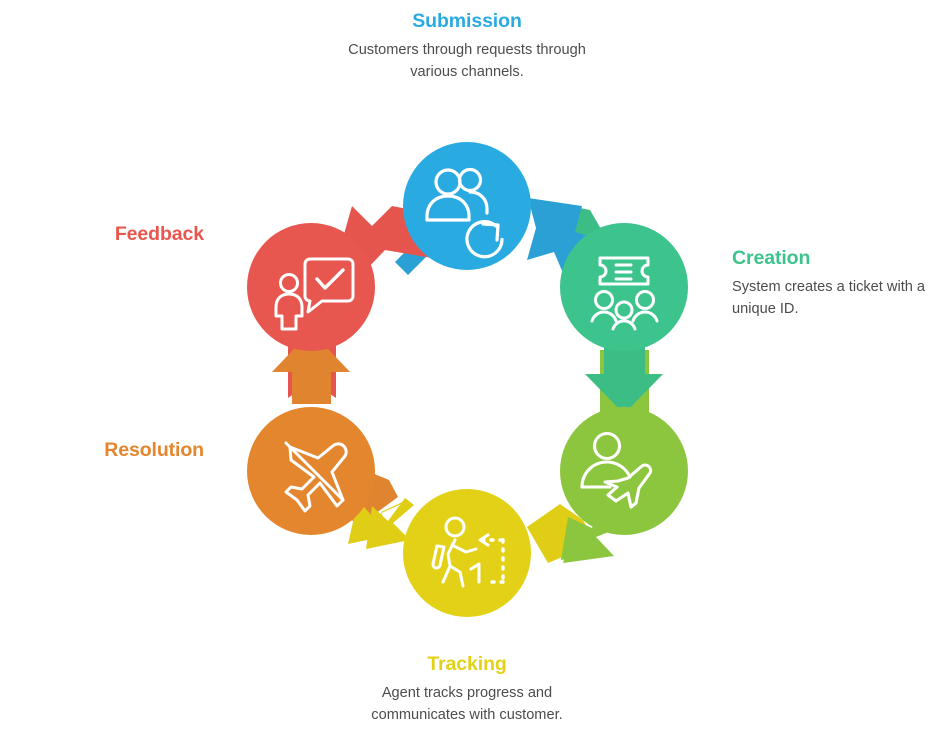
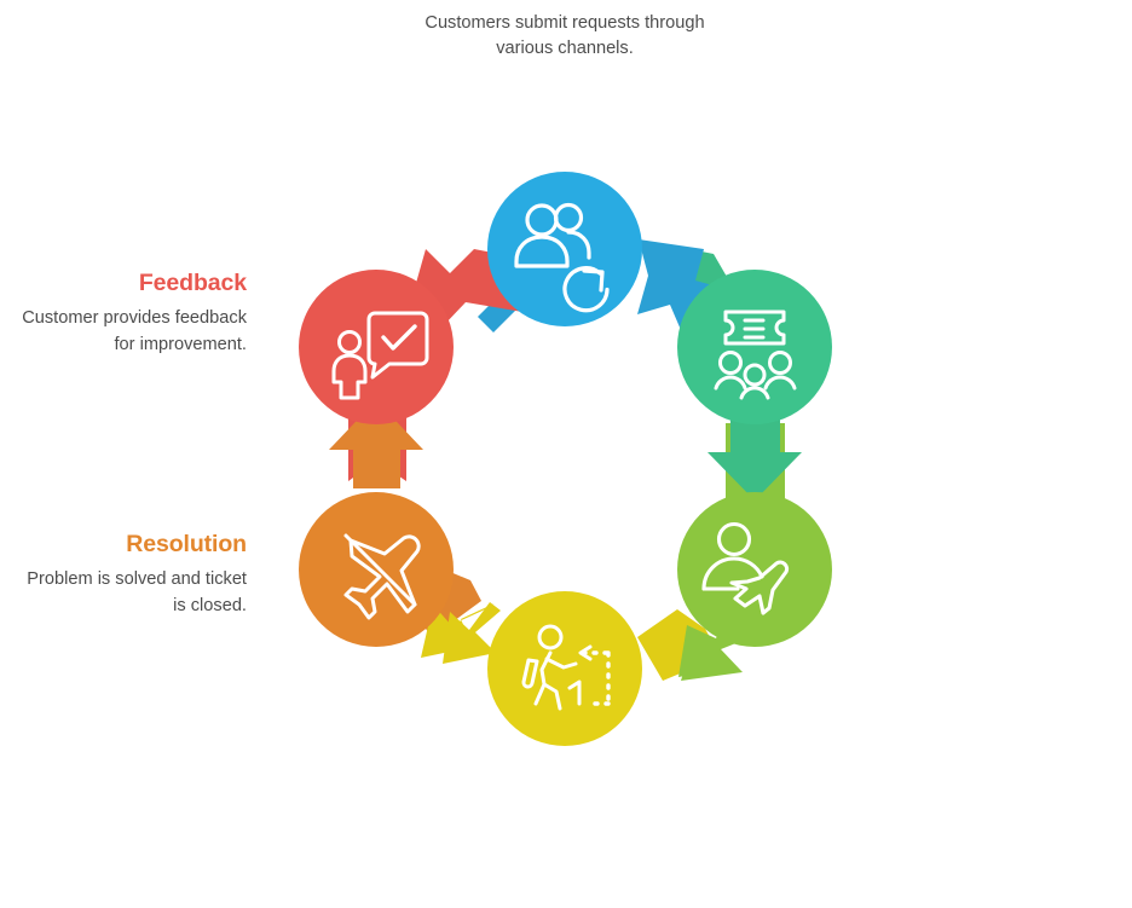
- Submission
- Customers through requests through various channels.
+ Customers submit requests through various channels.
- Creation
- System creates a ticket with a unique ID.
- Tracking
- Agent tracks progress and communicates with customer.
  Resolution
+ Problem is solved and ticket is closed.
  Feedback
+ Customer provides feedback for improvement.
